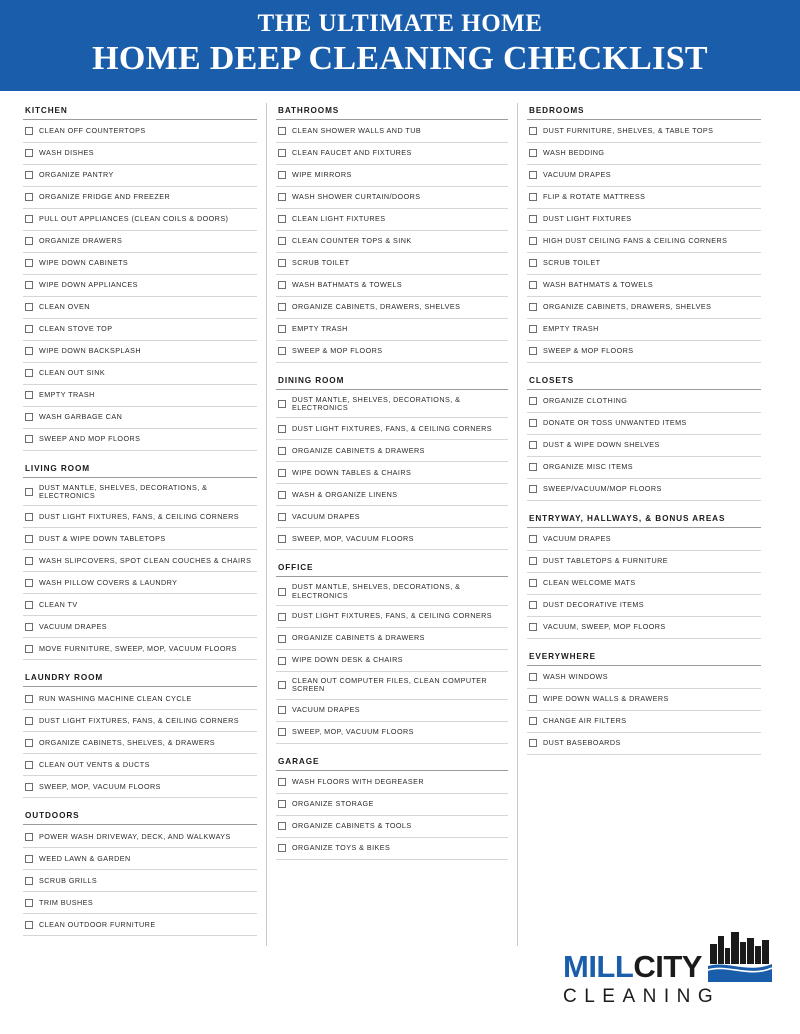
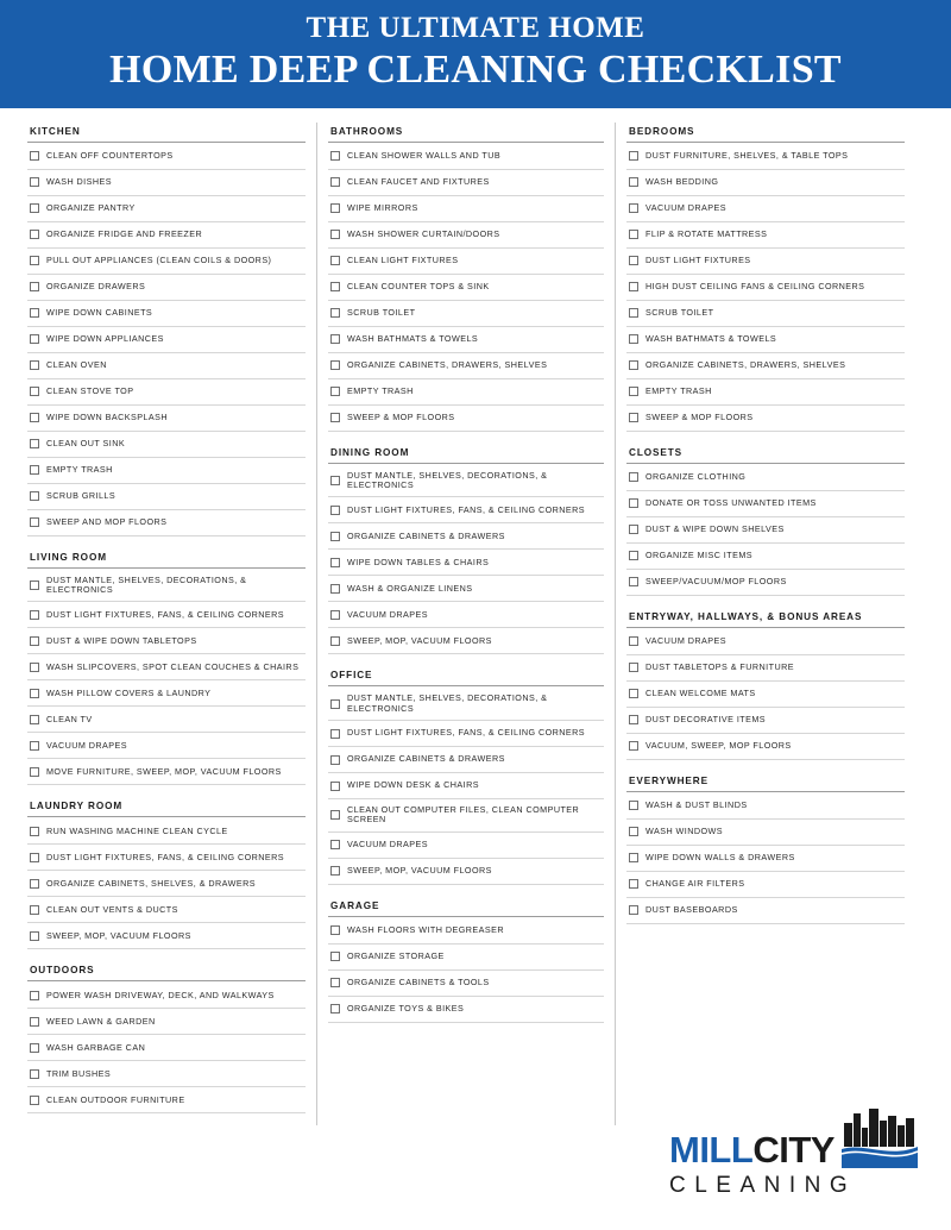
  THE ULTIMATE HOME
  HOME DEEP CLEANING CHECKLIST
  KITCHEN
  CLEAN OFF COUNTERTOPS
  WASH DISHES
  ORGANIZE PANTRY
  ORGANIZE FRIDGE AND FREEZER
  PULL OUT APPLIANCES (CLEAN COILS & DOORS)
  ORGANIZE DRAWERS
  WIPE DOWN CABINETS
  WIPE DOWN APPLIANCES
  CLEAN OVEN
  CLEAN STOVE TOP
  WIPE DOWN BACKSPLASH
  CLEAN OUT SINK
  EMPTY TRASH
- WASH GARBAGE CAN
+ SCRUB GRILLS
  SWEEP AND MOP FLOORS
  LIVING ROOM
  DUST MANTLE, SHELVES, DECORATIONS, & ELECTRONICS
  DUST LIGHT FIXTURES, FANS, & CEILING CORNERS
  DUST & WIPE DOWN TABLETOPS
  WASH SLIPCOVERS, SPOT CLEAN COUCHES & CHAIRS
  WASH PILLOW COVERS & LAUNDRY
  CLEAN TV
  VACUUM DRAPES
  MOVE FURNITURE, SWEEP, MOP, VACUUM FLOORS
  LAUNDRY ROOM
  RUN WASHING MACHINE CLEAN CYCLE
  DUST LIGHT FIXTURES, FANS, & CEILING CORNERS
  ORGANIZE CABINETS, SHELVES, & DRAWERS
  CLEAN OUT VENTS & DUCTS
  SWEEP, MOP, VACUUM FLOORS
  OUTDOORS
  POWER WASH DRIVEWAY, DECK, AND WALKWAYS
  WEED LAWN & GARDEN
- SCRUB GRILLS
+ WASH GARBAGE CAN
  TRIM BUSHES
  CLEAN OUTDOOR FURNITURE
  BATHROOMS
  CLEAN SHOWER WALLS AND TUB
  CLEAN FAUCET AND FIXTURES
  WIPE MIRRORS
  WASH SHOWER CURTAIN/DOORS
  CLEAN LIGHT FIXTURES
  CLEAN COUNTER TOPS & SINK
  SCRUB TOILET
  WASH BATHMATS & TOWELS
  ORGANIZE CABINETS, DRAWERS, SHELVES
  EMPTY TRASH
  SWEEP & MOP FLOORS
  DINING ROOM
  DUST MANTLE, SHELVES, DECORATIONS, & ELECTRONICS
  DUST LIGHT FIXTURES, FANS, & CEILING CORNERS
  ORGANIZE CABINETS & DRAWERS
  WIPE DOWN TABLES & CHAIRS
  WASH & ORGANIZE LINENS
  VACUUM DRAPES
  SWEEP, MOP, VACUUM FLOORS
  OFFICE
  DUST MANTLE, SHELVES, DECORATIONS, & ELECTRONICS
  DUST LIGHT FIXTURES, FANS, & CEILING CORNERS
  ORGANIZE CABINETS & DRAWERS
  WIPE DOWN DESK & CHAIRS
  CLEAN OUT COMPUTER FILES, CLEAN COMPUTER SCREEN
  VACUUM DRAPES
  SWEEP, MOP, VACUUM FLOORS
  GARAGE
  WASH FLOORS WITH DEGREASER
  ORGANIZE STORAGE
  ORGANIZE CABINETS & TOOLS
  ORGANIZE TOYS & BIKES
  BEDROOMS
  DUST FURNITURE, SHELVES, & TABLE TOPS
  WASH BEDDING
  VACUUM DRAPES
  FLIP & ROTATE MATTRESS
  DUST LIGHT FIXTURES
  HIGH DUST CEILING FANS & CEILING CORNERS
  SCRUB TOILET
  WASH BATHMATS & TOWELS
  ORGANIZE CABINETS, DRAWERS, SHELVES
  EMPTY TRASH
  SWEEP & MOP FLOORS
  CLOSETS
  ORGANIZE CLOTHING
  DONATE OR TOSS UNWANTED ITEMS
  DUST & WIPE DOWN SHELVES
  ORGANIZE MISC ITEMS
  SWEEP/VACUUM/MOP FLOORS
  ENTRYWAY, HALLWAYS, & BONUS AREAS
  VACUUM DRAPES
  DUST TABLETOPS & FURNITURE
  CLEAN WELCOME MATS
  DUST DECORATIVE ITEMS
  VACUUM, SWEEP, MOP FLOORS
  EVERYWHERE
+ WASH & DUST BLINDS
  WASH WINDOWS
  WIPE DOWN WALLS & DRAWERS
  CHANGE AIR FILTERS
  DUST BASEBOARDS
  MILLCITY
  CLEANING
